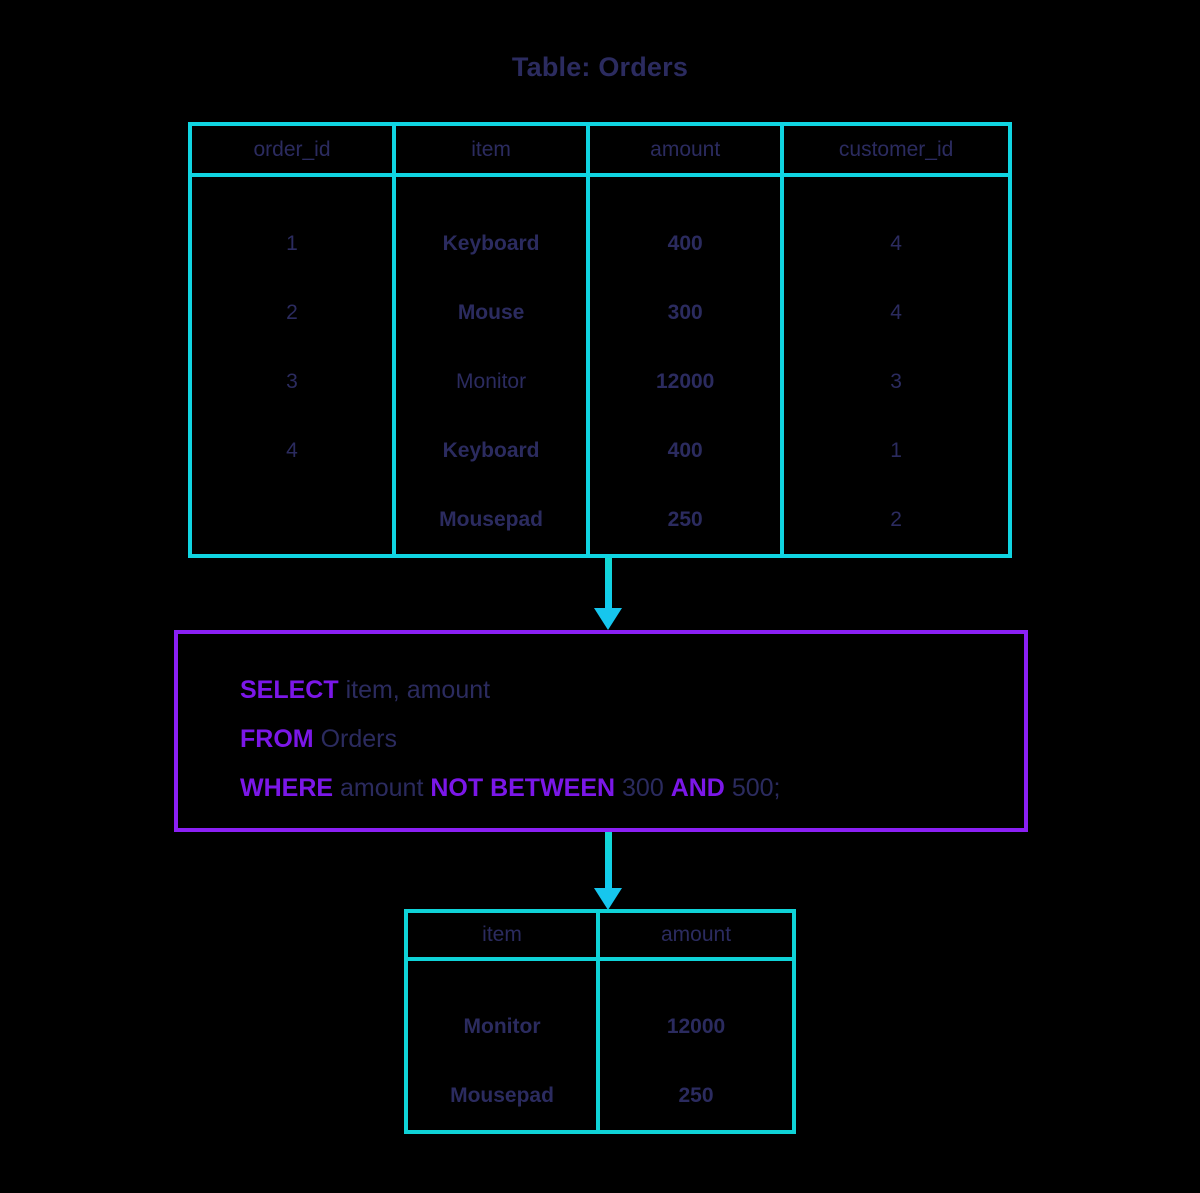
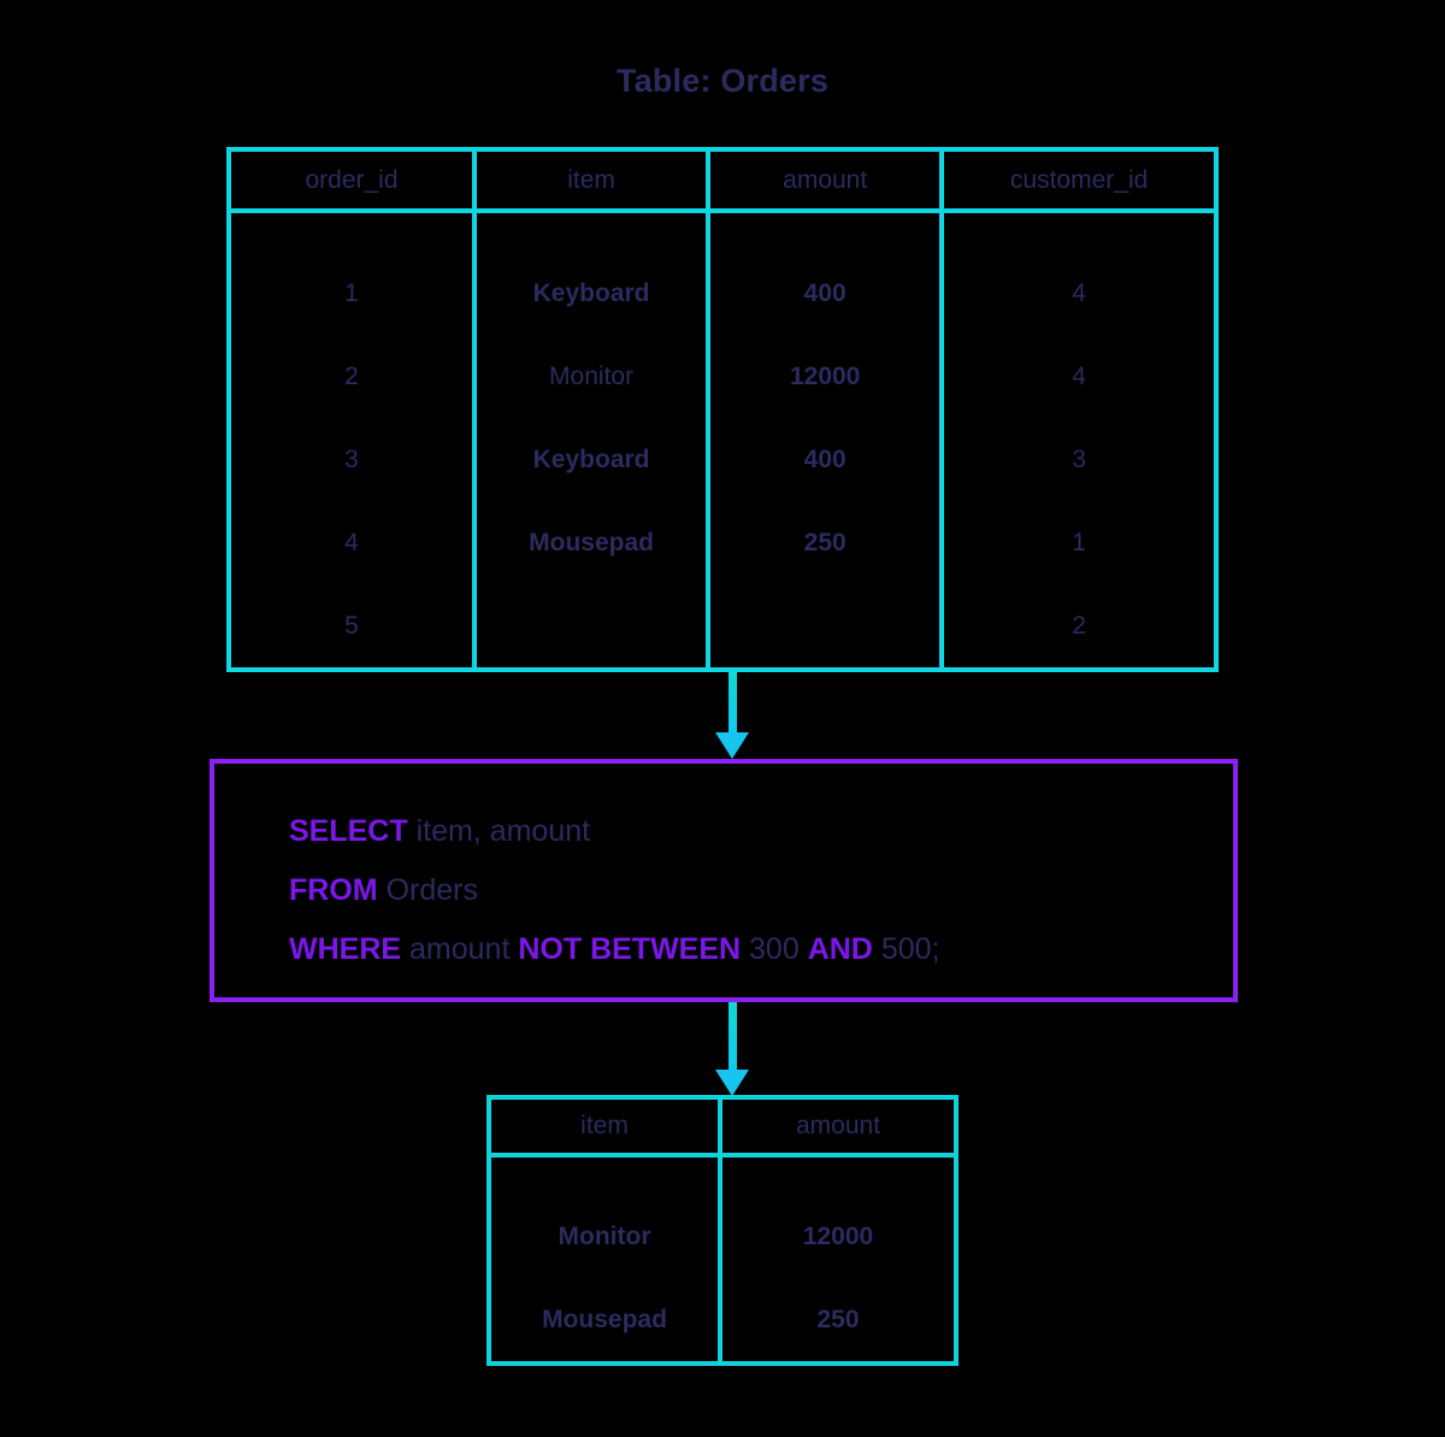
  Table: Orders
  order_id
  item
  amount
  customer_id
  1
  2
  3
  4
+ 5
  Keyboard
- Mouse
  Monitor
  Keyboard
  Mousepad
  400
- 300
  12000
  400
  250
  4
  4
  3
  1
  2
  SELECT item, amount
  FROM Orders
  WHERE amount NOT BETWEEN 300 AND 500;
  item
  amount
  Monitor
  Mousepad
  12000
  250
